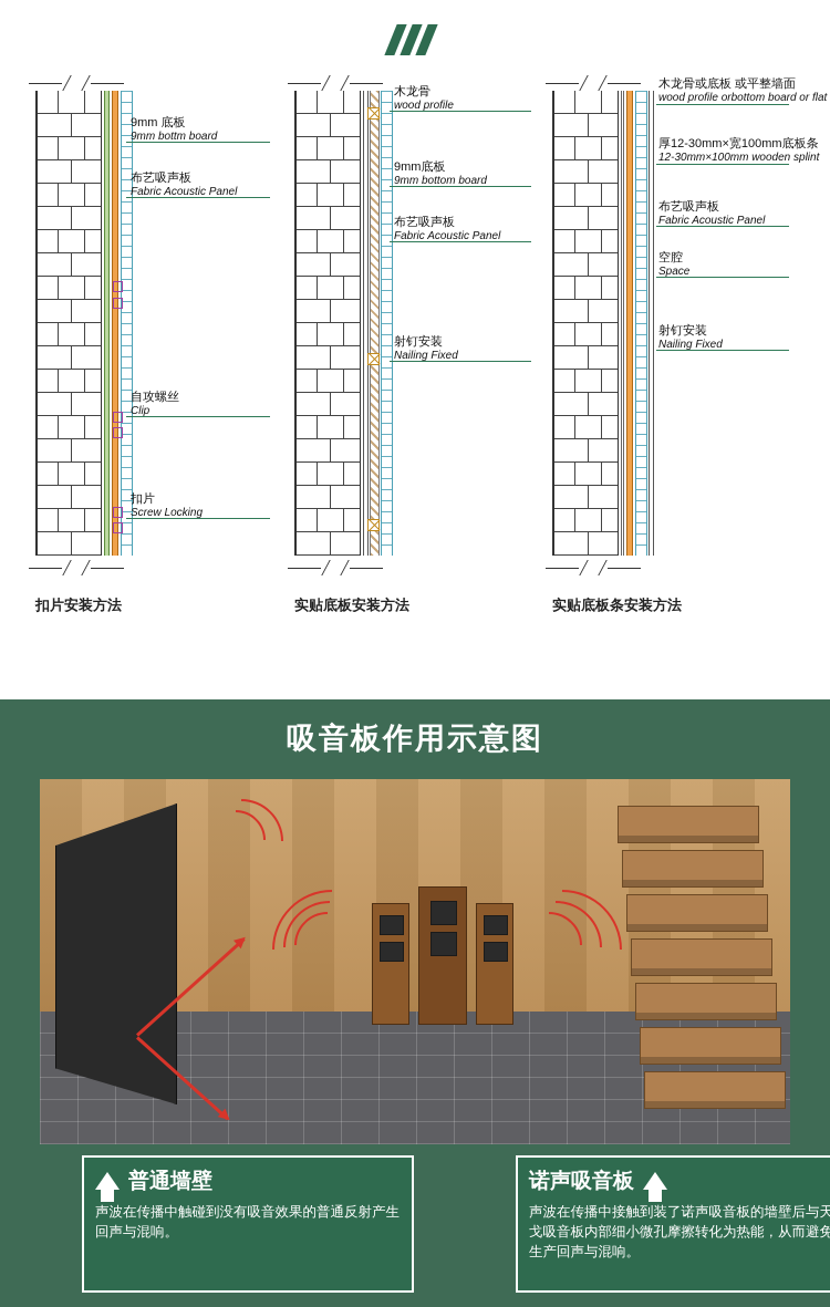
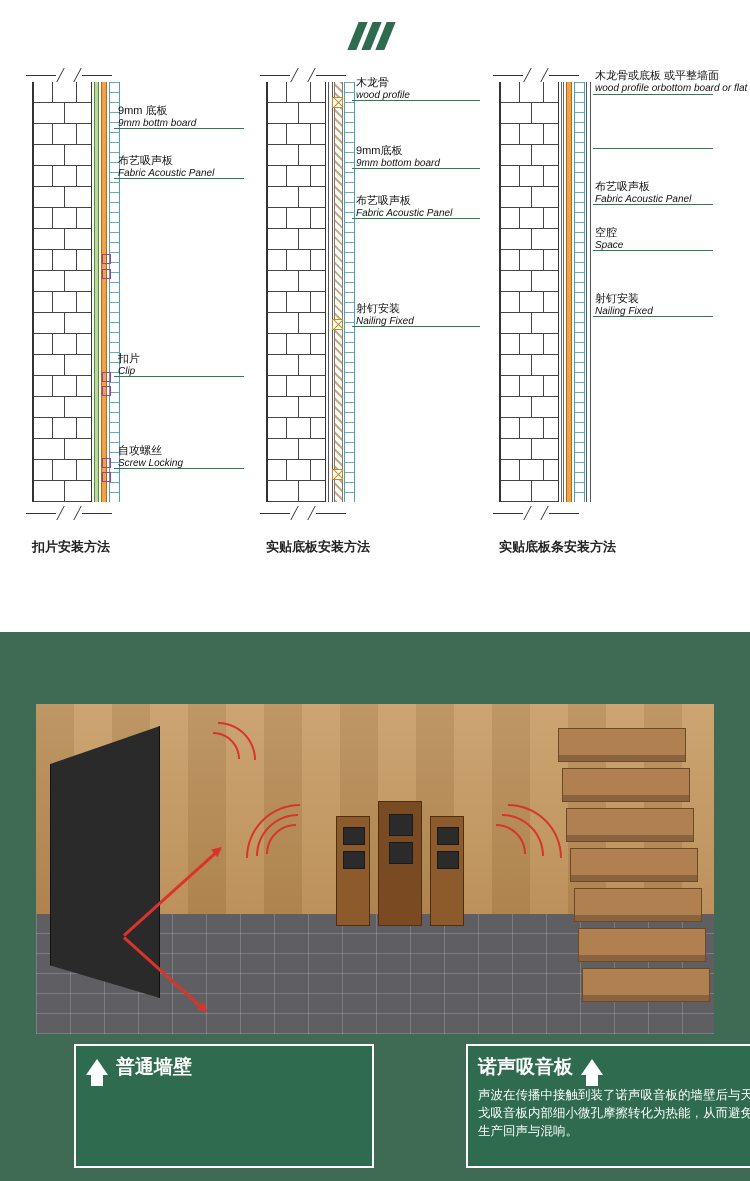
  9mm 底板
  9mm bottm board
  布艺吸声板
  Fabric Acoustic Panel
- 自攻螺丝
+ 扣片
  Clip
- 扣片
+ 自攻螺丝
  Screw Locking
  扣片安装方法
  木龙骨
  wood profile
  9mm底板
  9mm bottom board
  布艺吸声板
  Fabric Acoustic Panel
  射钉安装
  Nailing Fixed
  实贴底板安装方法
  木龙骨或底板 或平整墙面
  wood profile orbottom board or flat
- 厚12-30mm×宽100mm底板条
- 12-30mm×100mm wooden splint
  布艺吸声板
  Fabric Acoustic Panel
  空腔
  Space
  射钉安装
  Nailing Fixed
  实贴底板条安装方法
- 吸音板作用示意图
  普通墙壁
- 声波在传播中触碰到没有吸音效果的普通反射产生回声与混响。
  诺声吸音板
  声波在传播中接触到装了诺声吸音板的墙壁后与天戈吸音板内部细小微孔摩擦转化为热能，从而避免生产回声与混响。
